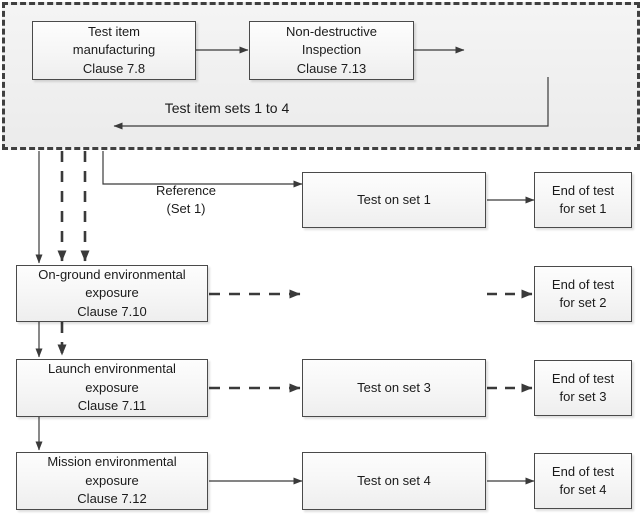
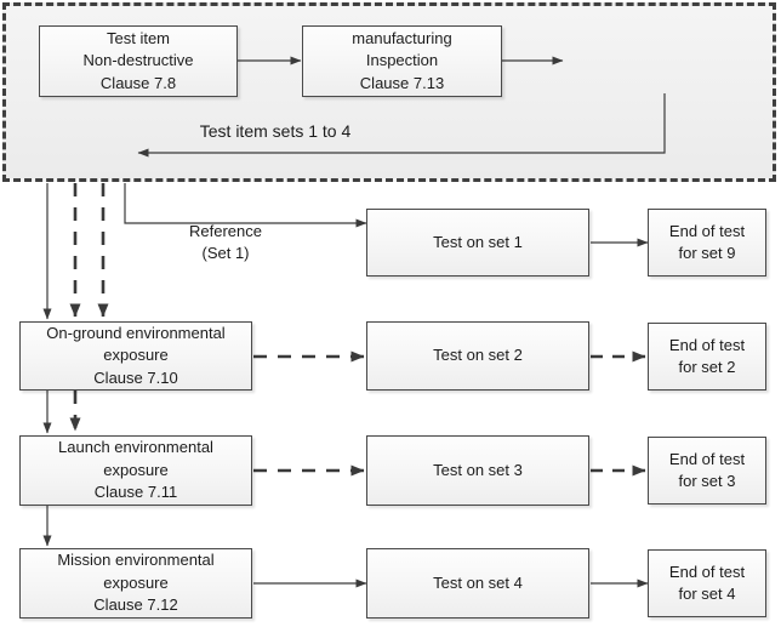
  Test item
- manufacturing
+ Non-destructive
  Clause 7.8
- Non-destructive
+ manufacturing
  Inspection
  Clause 7.13
  Test item sets 1 to 4
  Reference
  (Set 1)
  On-ground environmental
  exposure
  Clause 7.10
  Launch environmental
  exposure
  Clause 7.11
  Mission environmental
  exposure
  Clause 7.12
  Test on set 1
+ Test on set 2
  Test on set 3
  Test on set 4
  End of test
- for set 1
+ for set 9
  End of test
  for set 2
  End of test
  for set 3
  End of test
  for set 4
